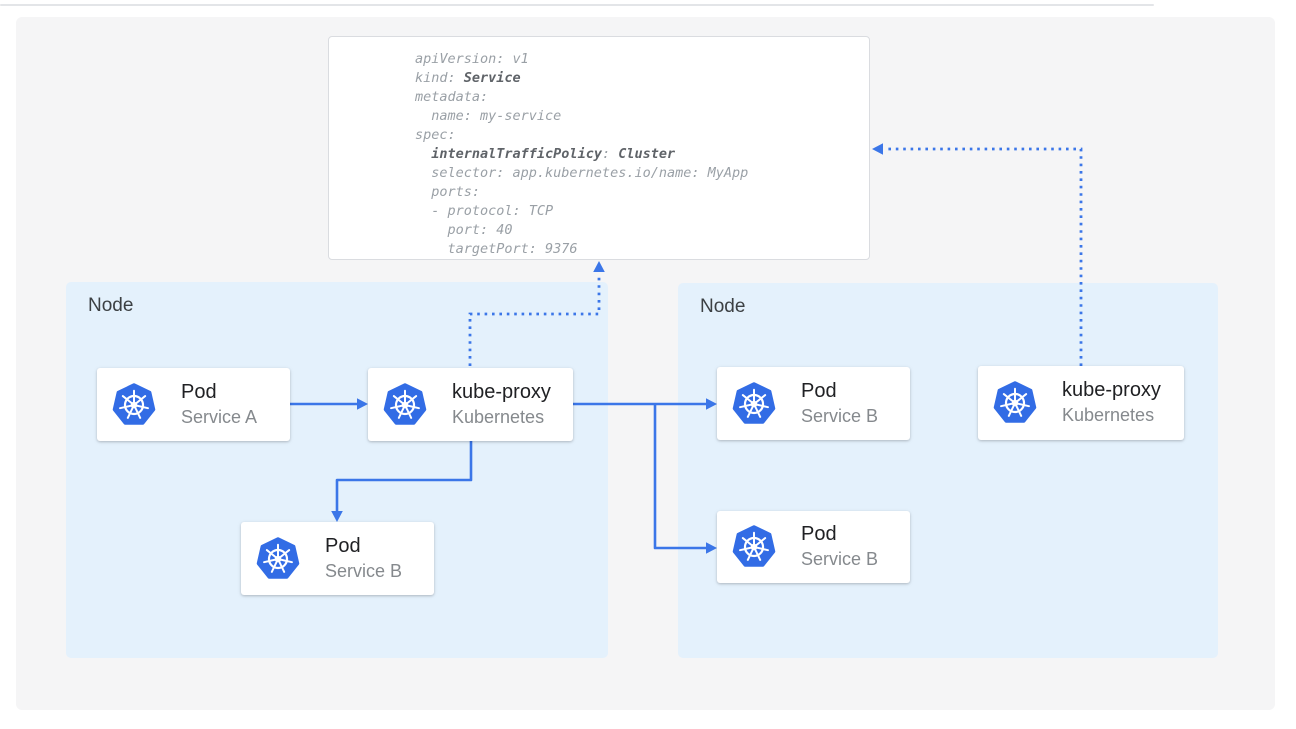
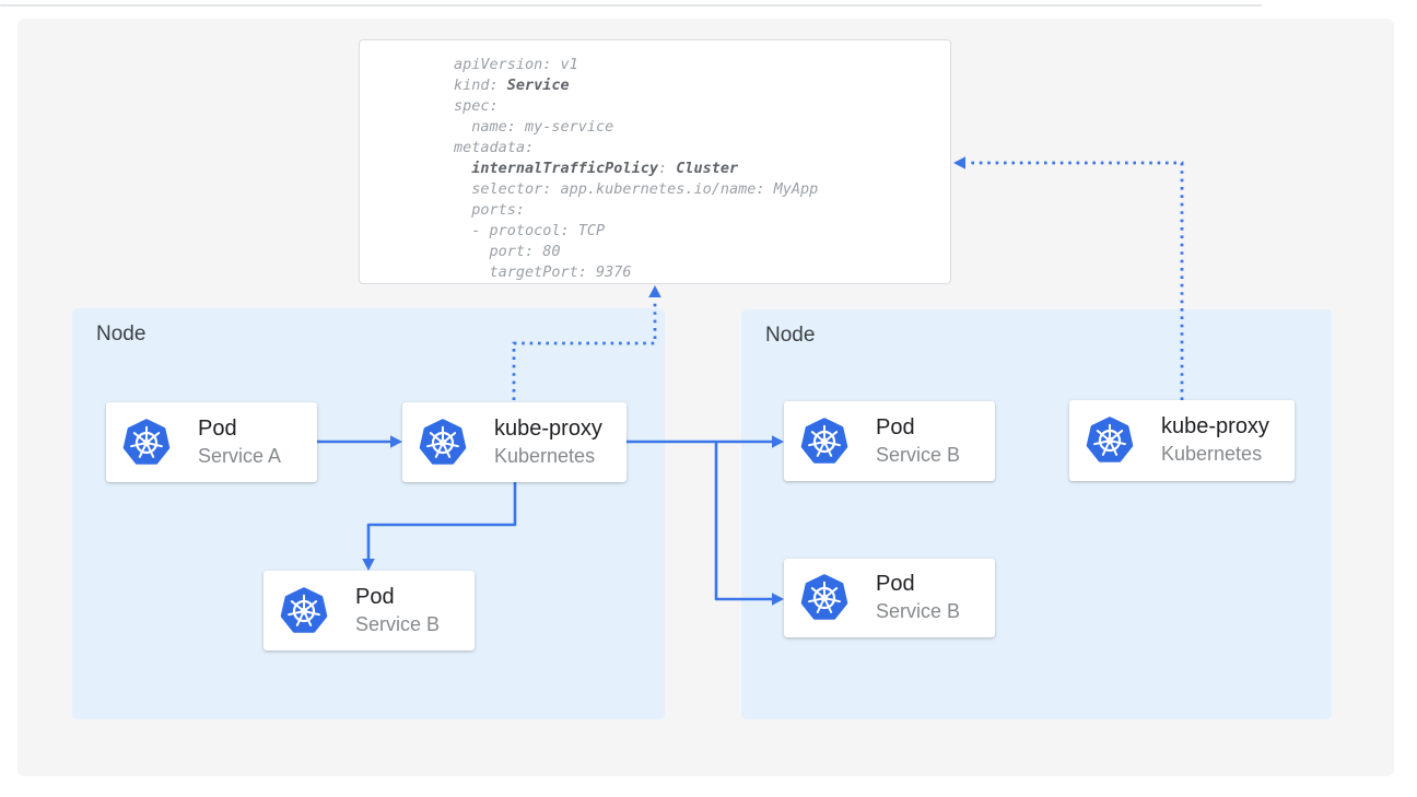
  Node
  Node
  apiVersion: v1
  kind: Service
- metadata:
+ spec:
  name: my-service
- spec:
+ metadata:
  internalTrafficPolicy: Cluster
  selector: app.kubernetes.io/name: MyApp
  ports:
  - protocol: TCP
- port: 40
+ port: 80
  targetPort: 9376
  Pod
  Service A
  kube-proxy
  Kubernetes
  Pod
  Service B
  Pod
  Service B
  Pod
  Service B
  kube-proxy
  Kubernetes
